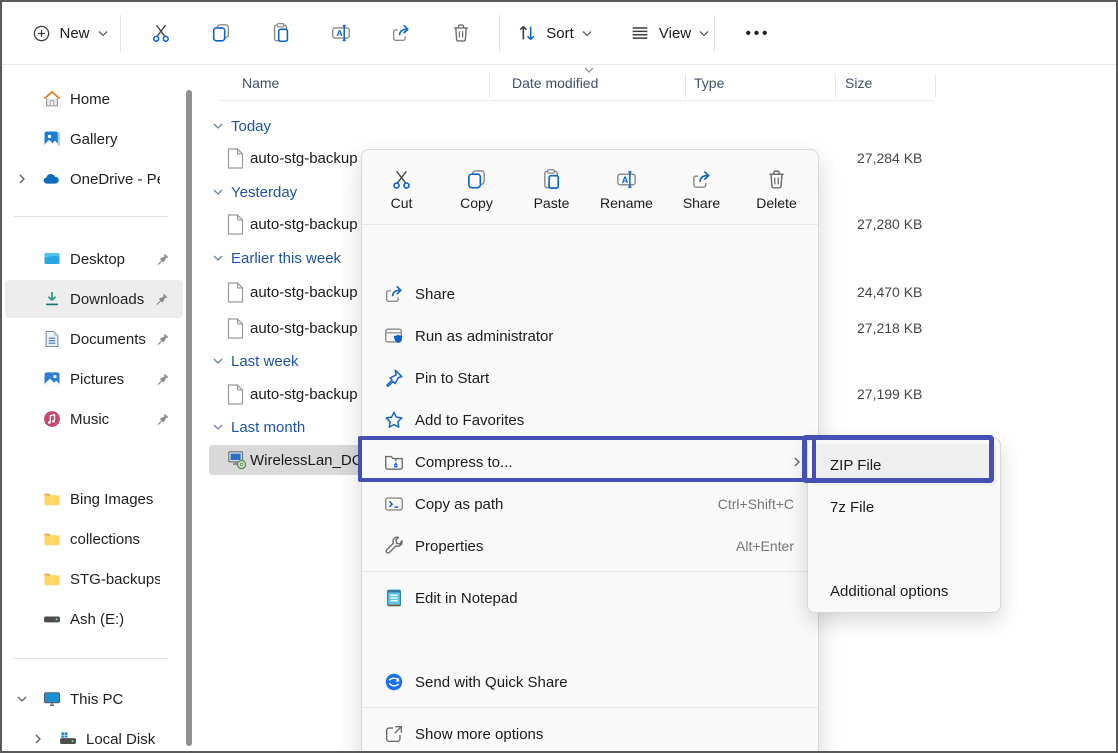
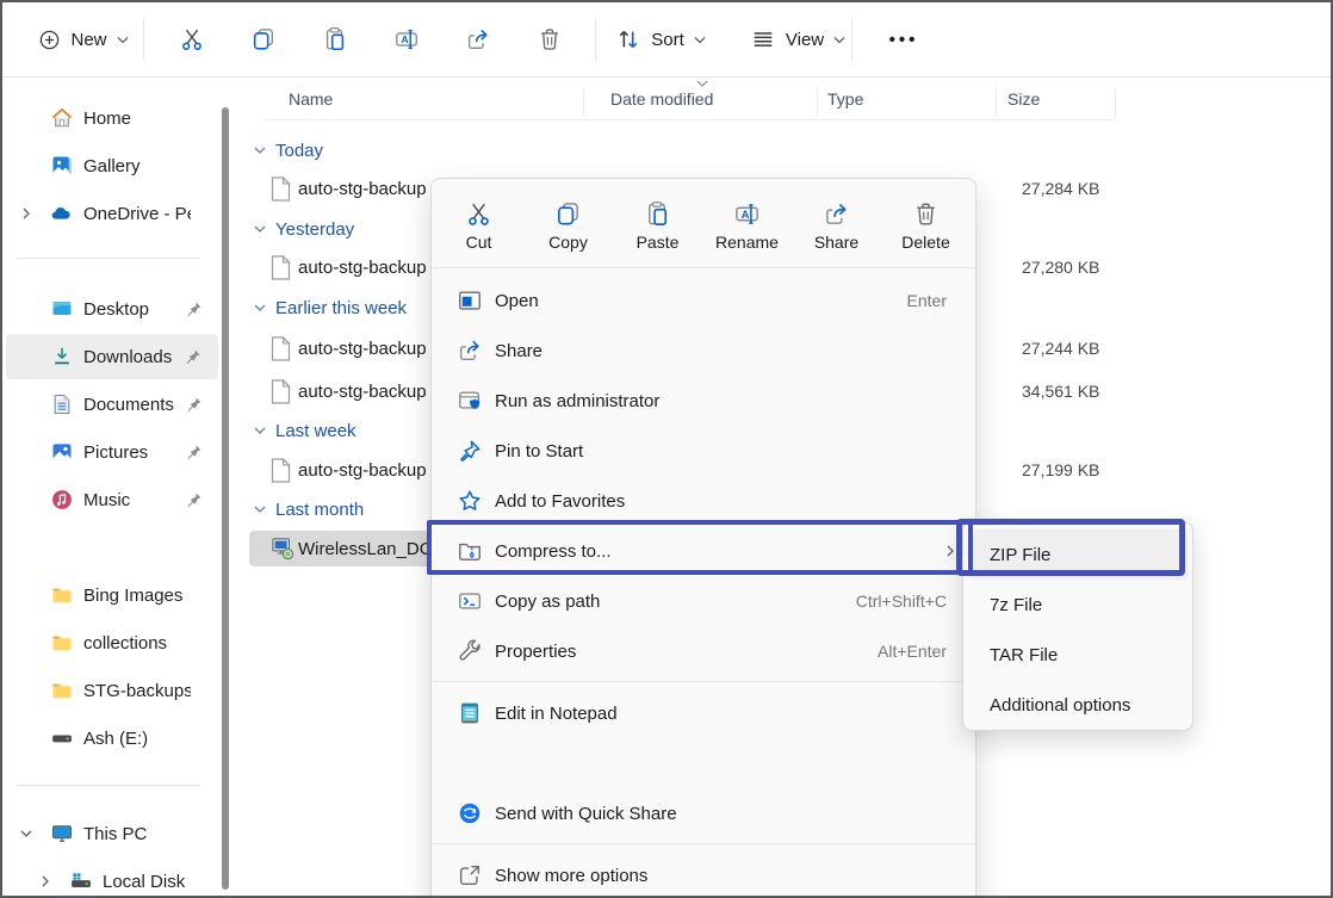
  New
  A
  Sort
  View
  •••
  Home
  Gallery
  OneDrive - P
  Desktop
  Downloads
  Documents
  Pictures
  Music
  Bing Images
  collections
  STG-backups
  Ash (E:)
  This PC
  Name
  Date modified
  Type
  Size
  Today
  auto-stg-backup
  27,284 KB
  Yesterday
  auto-stg-backup
  27,280 KB
  Earlier this week
  auto-stg-backup
- 24,470 KB
+ 27,244 KB
  auto-stg-backup
- 27,218 KB
+ 34,561 KB
  Last week
  auto-stg-backup
  27,199 KB
  Last month
  WirelessLan_DC
  Cut
  Copy
  Paste
  A
  Rename
  Share
  Delete
+ Open
+ Enter
  Share
  Run as administrator
  Pin to Start
  Add to Favorites
  Compress to...
  Copy as path
  Ctrl+Shift+C
  Properties
  Alt+Enter
  Edit in Notepad
  Send with Quick Share
  Show more options
  ZIP File
  7z File
+ TAR File
  Additional options
